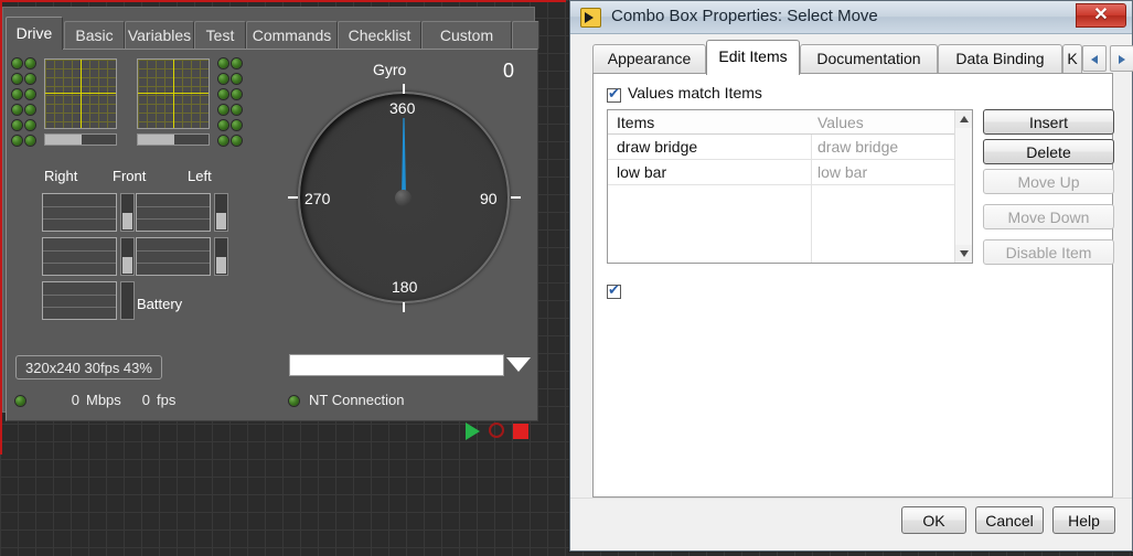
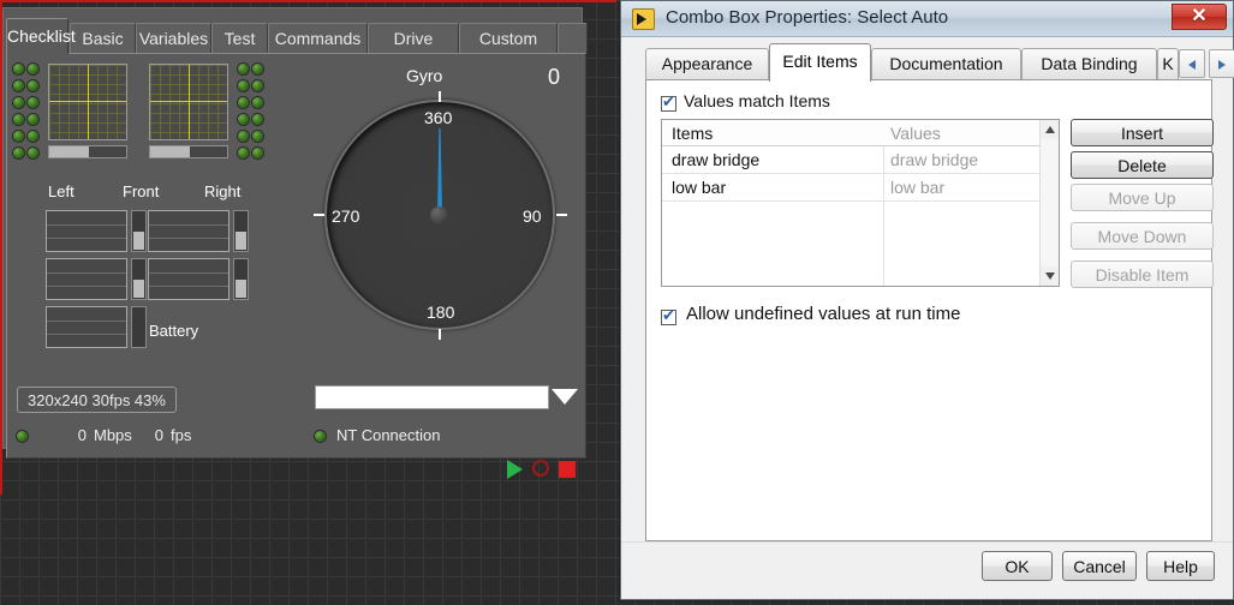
- Drive
+ Checklist
  Basic
  Variables
  Test
  Commands
- Checklist
+ Drive
  Custom
- Right
+ Left
  Front
- Left
+ Right
  Battery
  Gyro
  0
  360
  90
  180
  270
  320x240 30fps 43%
  0
  Mbps
  0
  fps
  NT Connection
- Combo Box Properties: Select Move
+ Combo Box Properties: Select Auto
  ✕
  Appearance
  Edit Items
  Documentation
  Data Binding
  K
  Values match Items
  Items
  Values
  draw bridge
  draw bridge
  low bar
  low bar
  Insert
  Delete
  Move Up
  Move Down
  Disable Item
+ Allow undefined values at run time
  OK
  Cancel
  Help
